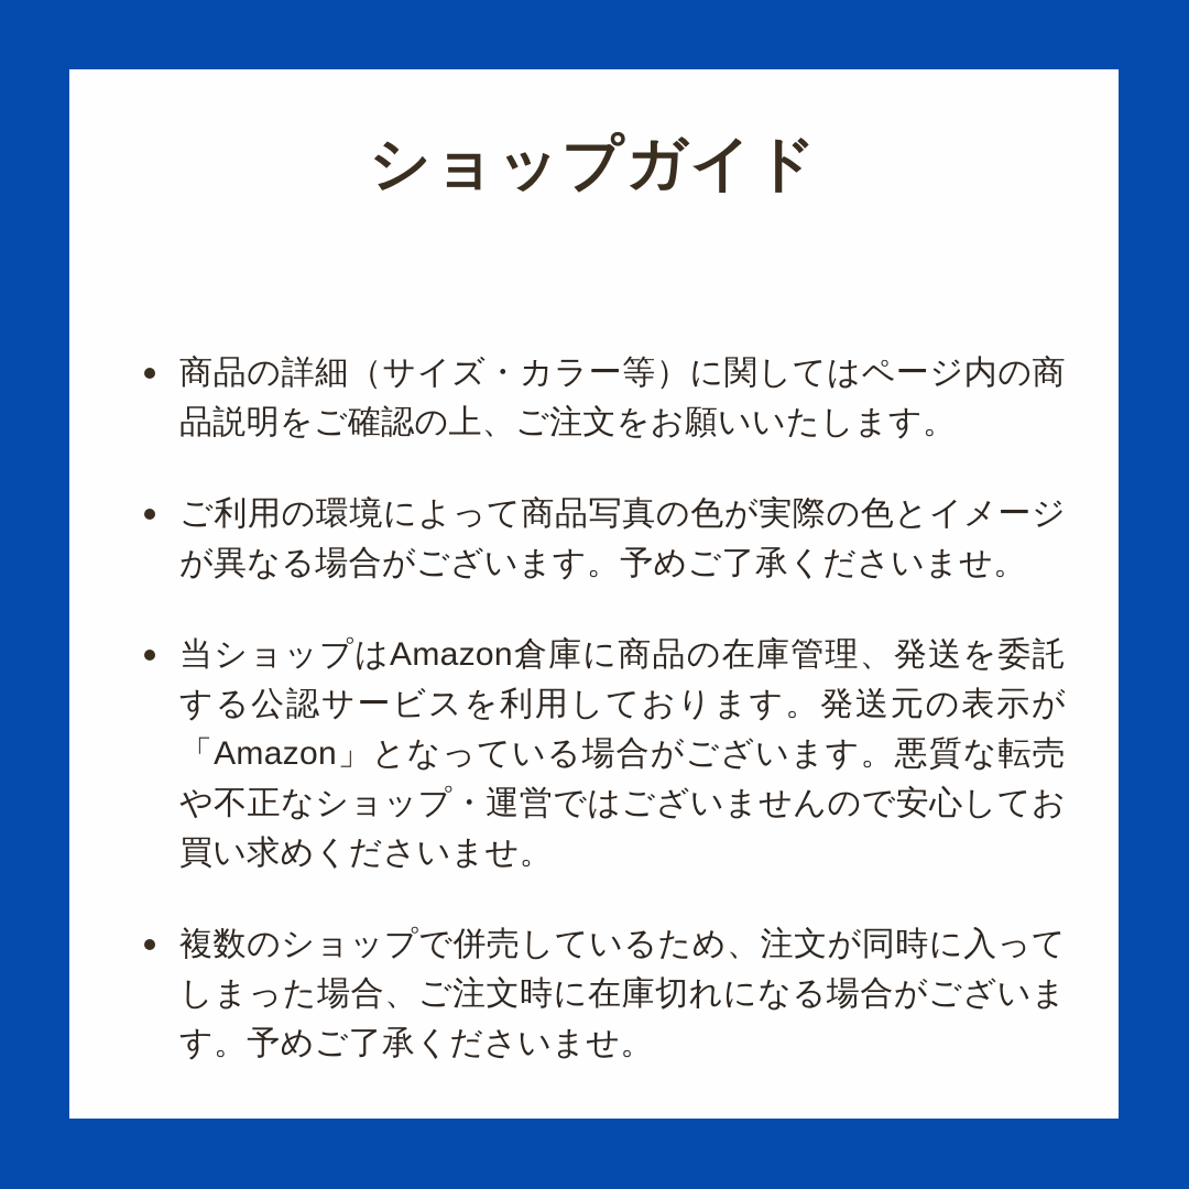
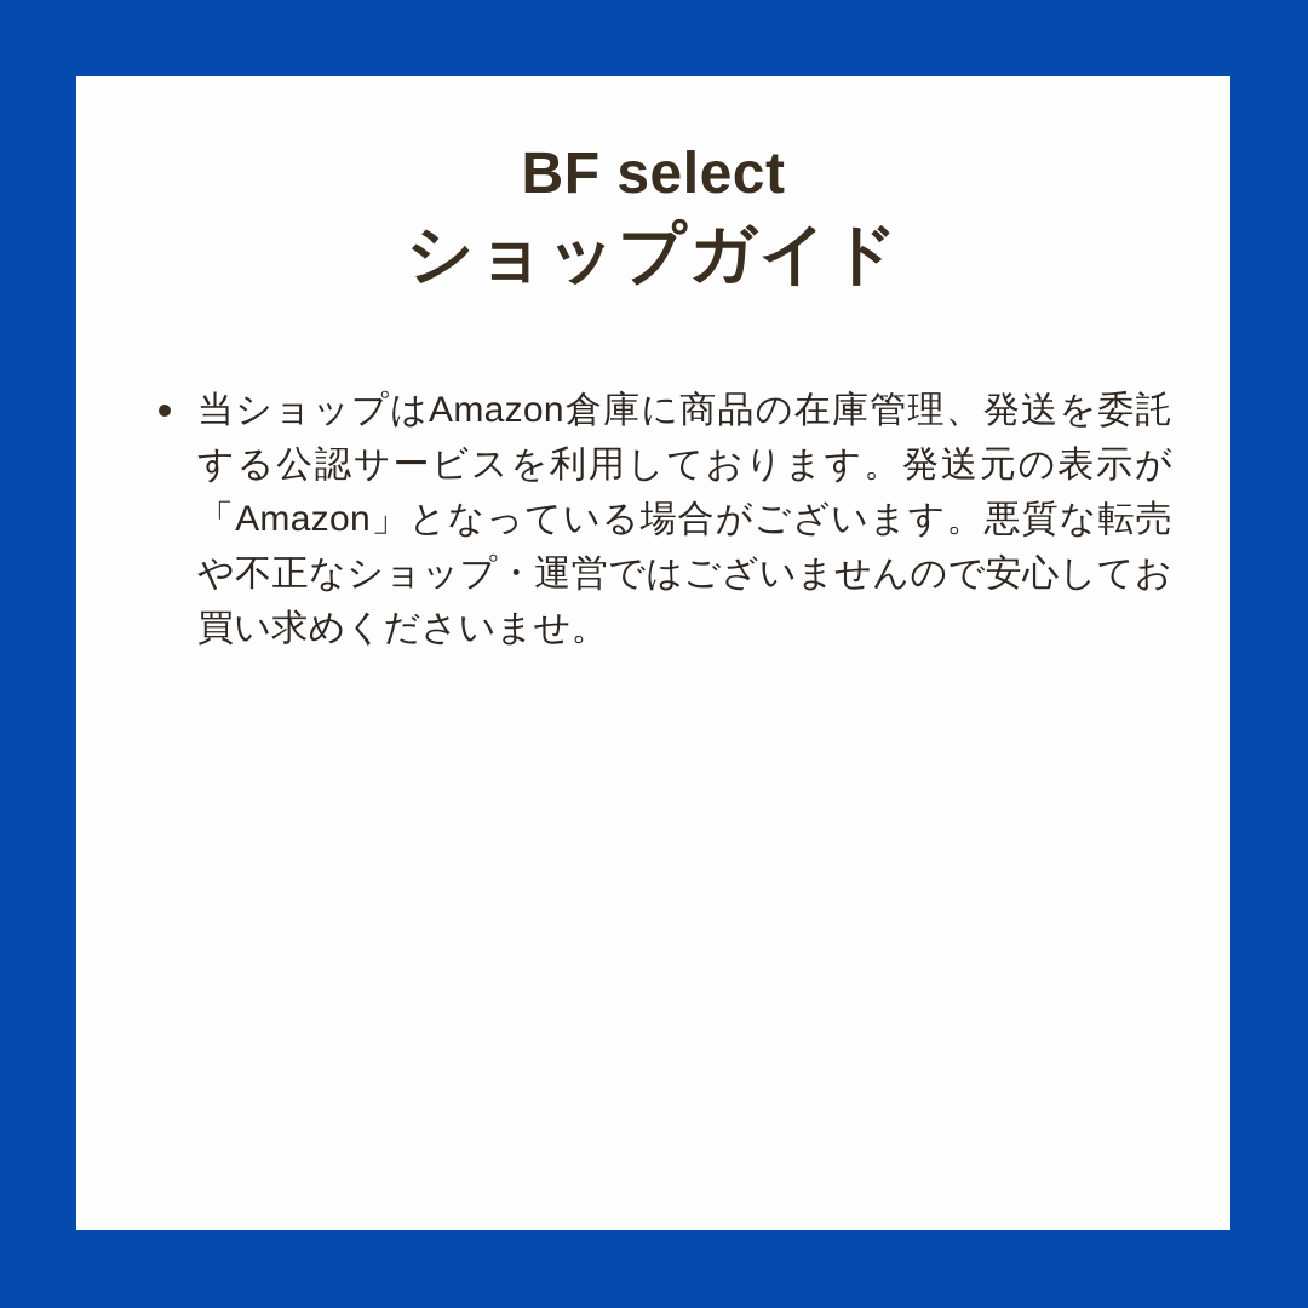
+ BF select
  ショップガイド
- 商品の詳細（サイズ・カラー等）に関してはページ内の商品説明をご確認の上、ご注文をお願いいたします。
- ご利用の環境によって商品写真の色が実際の色とイメージが異なる場合がございます。予めご了承くださいませ。
  当ショップはAmazon倉庫に商品の在庫管理、発送を委託する公認サービスを利用しております。発送元の表示が「Amazon」となっている場合がございます。悪質な転売や不正なショップ・運営ではございませんので安心してお買い求めくださいませ。
- 複数のショップで併売しているため、注文が同時に入ってしまった場合、ご注文時に在庫切れになる場合がございます。予めご了承くださいませ。
